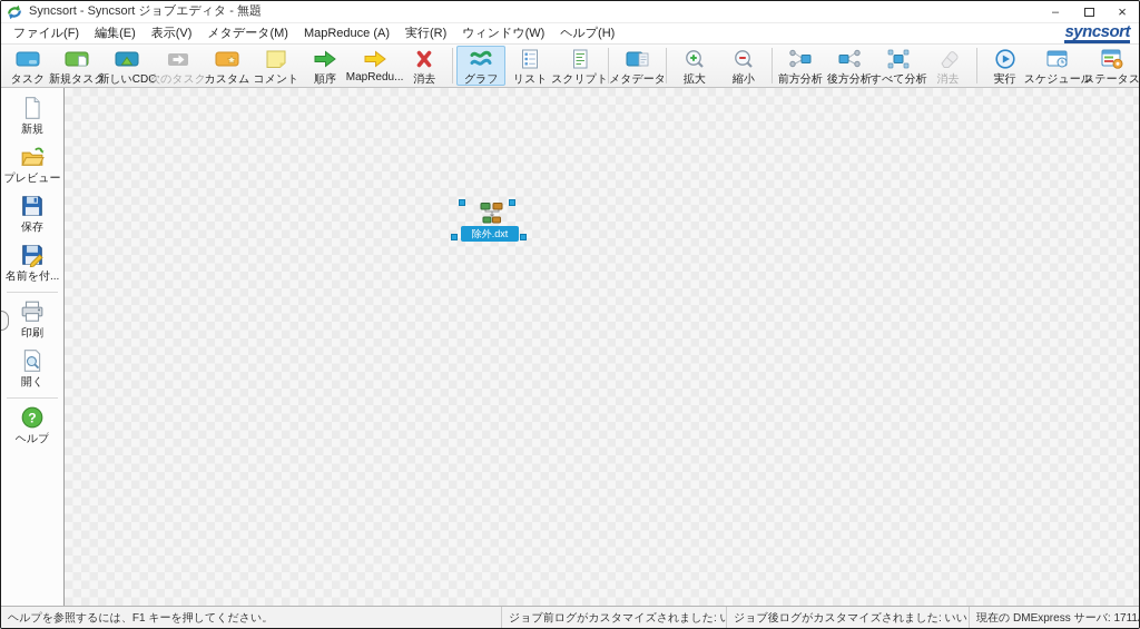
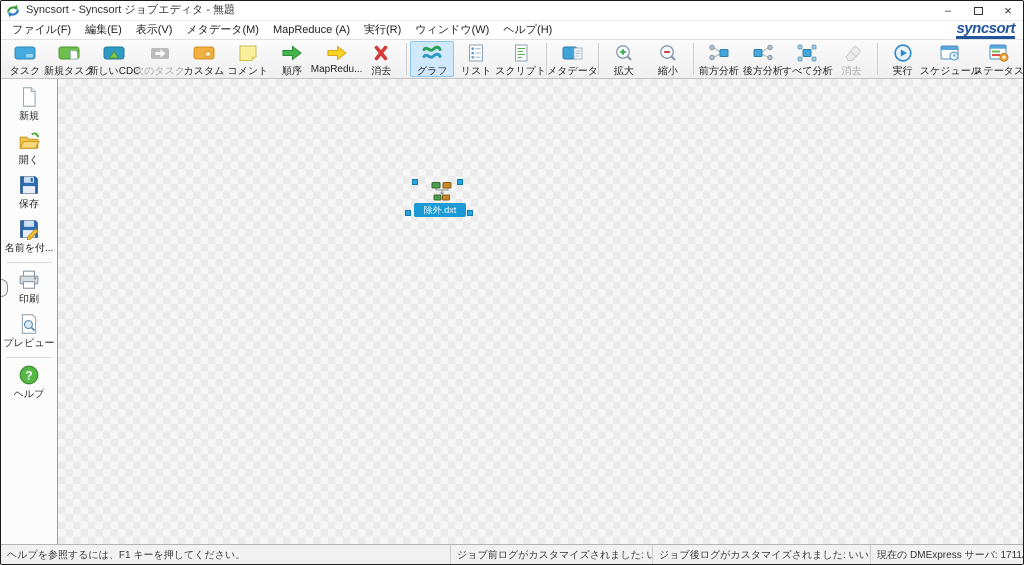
  Syncsort - Syncsort ジョブエディタ - 無題
  –
  ×
  ファイル(F)
  編集(E)
  表示(V)
  メタデータ(M)
  MapReduce (A)
  実行(R)
  ウィンドウ(W)
  ヘルプ(H)
  syncsort
  タスク
  新規タスク
  新しいCDC
  次のタスク
  カスタム
  コメント
  順序
  MapRedu...
  消去
  グラフ
  リスト
  スクリプト
  メタデータ
  拡大
  縮小
  前方分析
  後方分析
  すべて分析
  消去
  実行
  スケジュール
  ステータス
  新規
- プレビュー
+ 開く
  保存
  名前を付...
  印刷
- 開く
+ プレビュー
  ?
  ヘルプ
  除外.dxt
  ヘルプを参照するには、F1 キーを押してください。
  ジョブ前ログがカスタマイズされました: い
  ジョブ後ログがカスタマイズされました: いい
  現在の DMExpress サーバ: 1711
